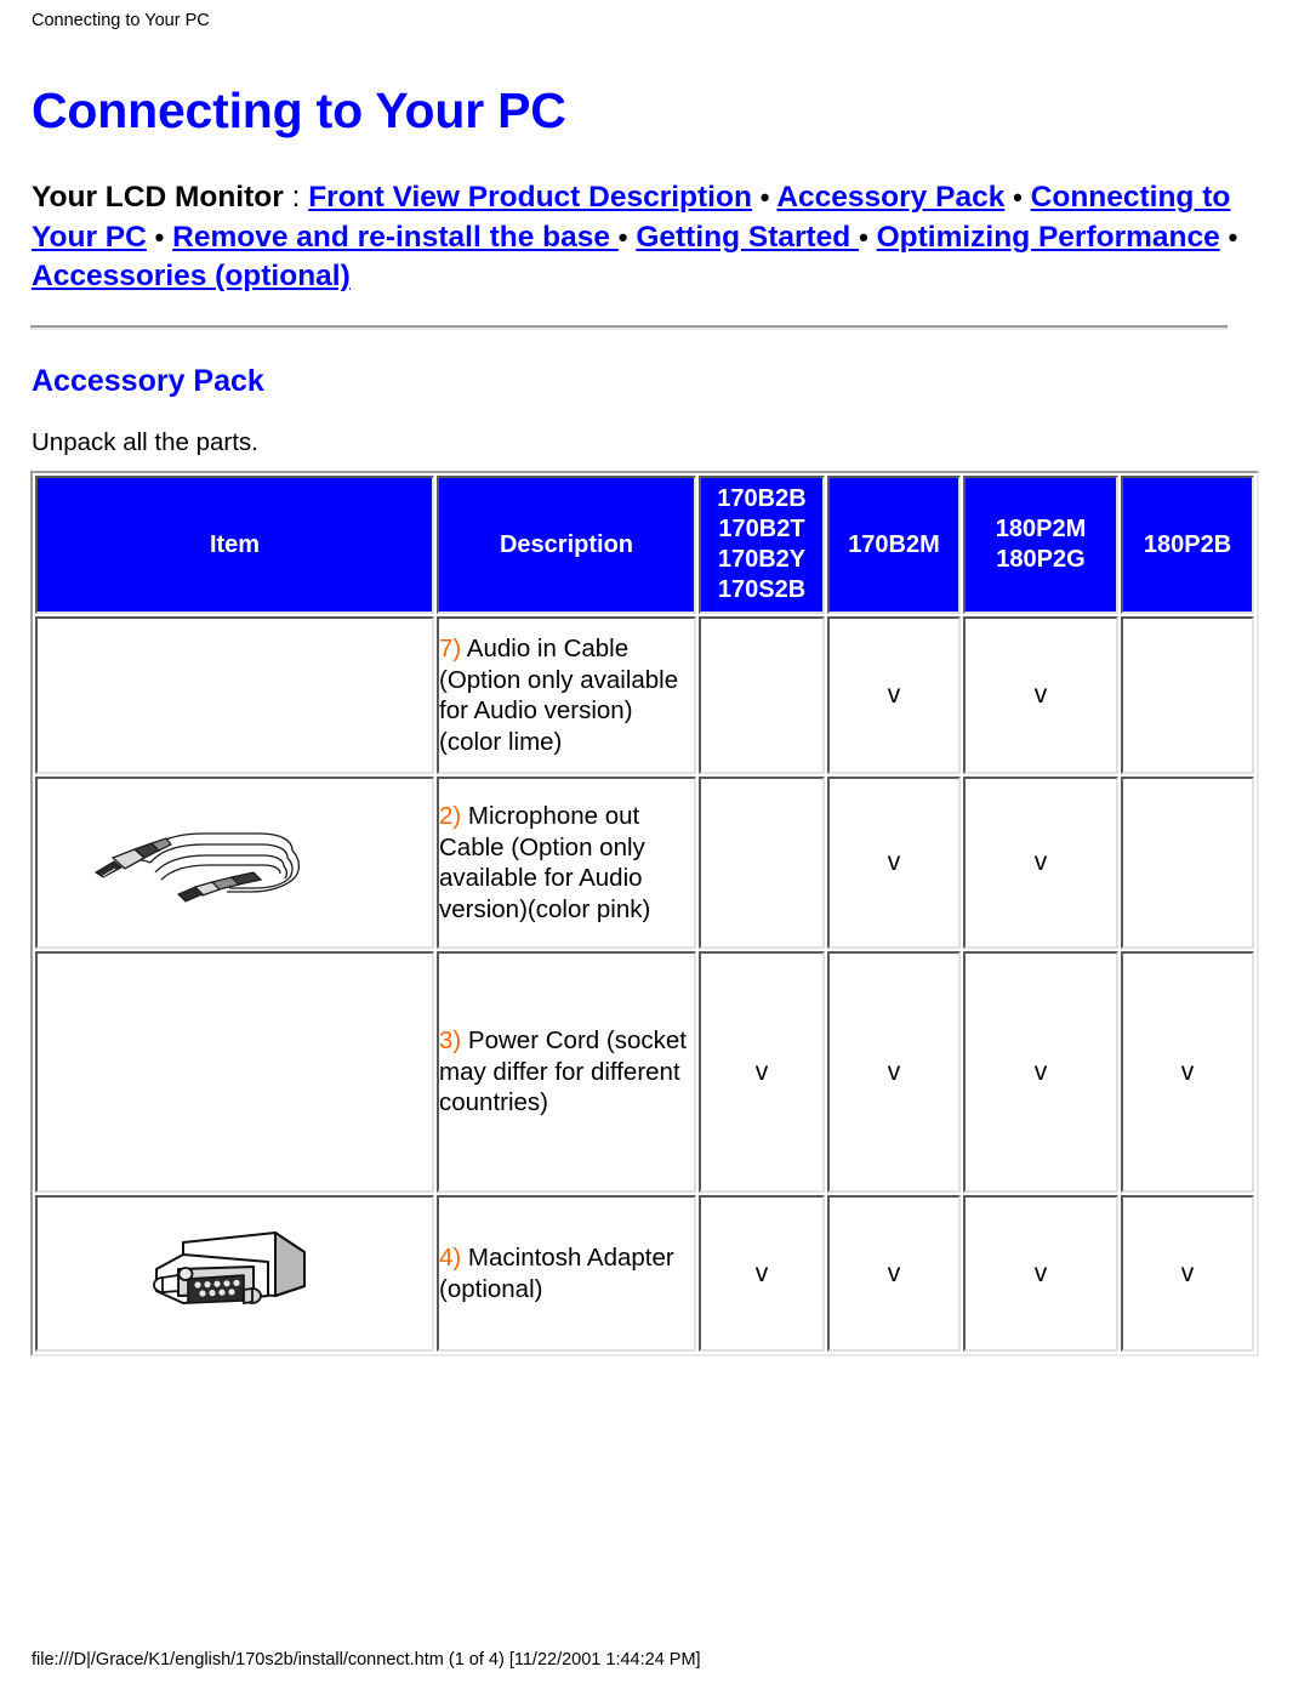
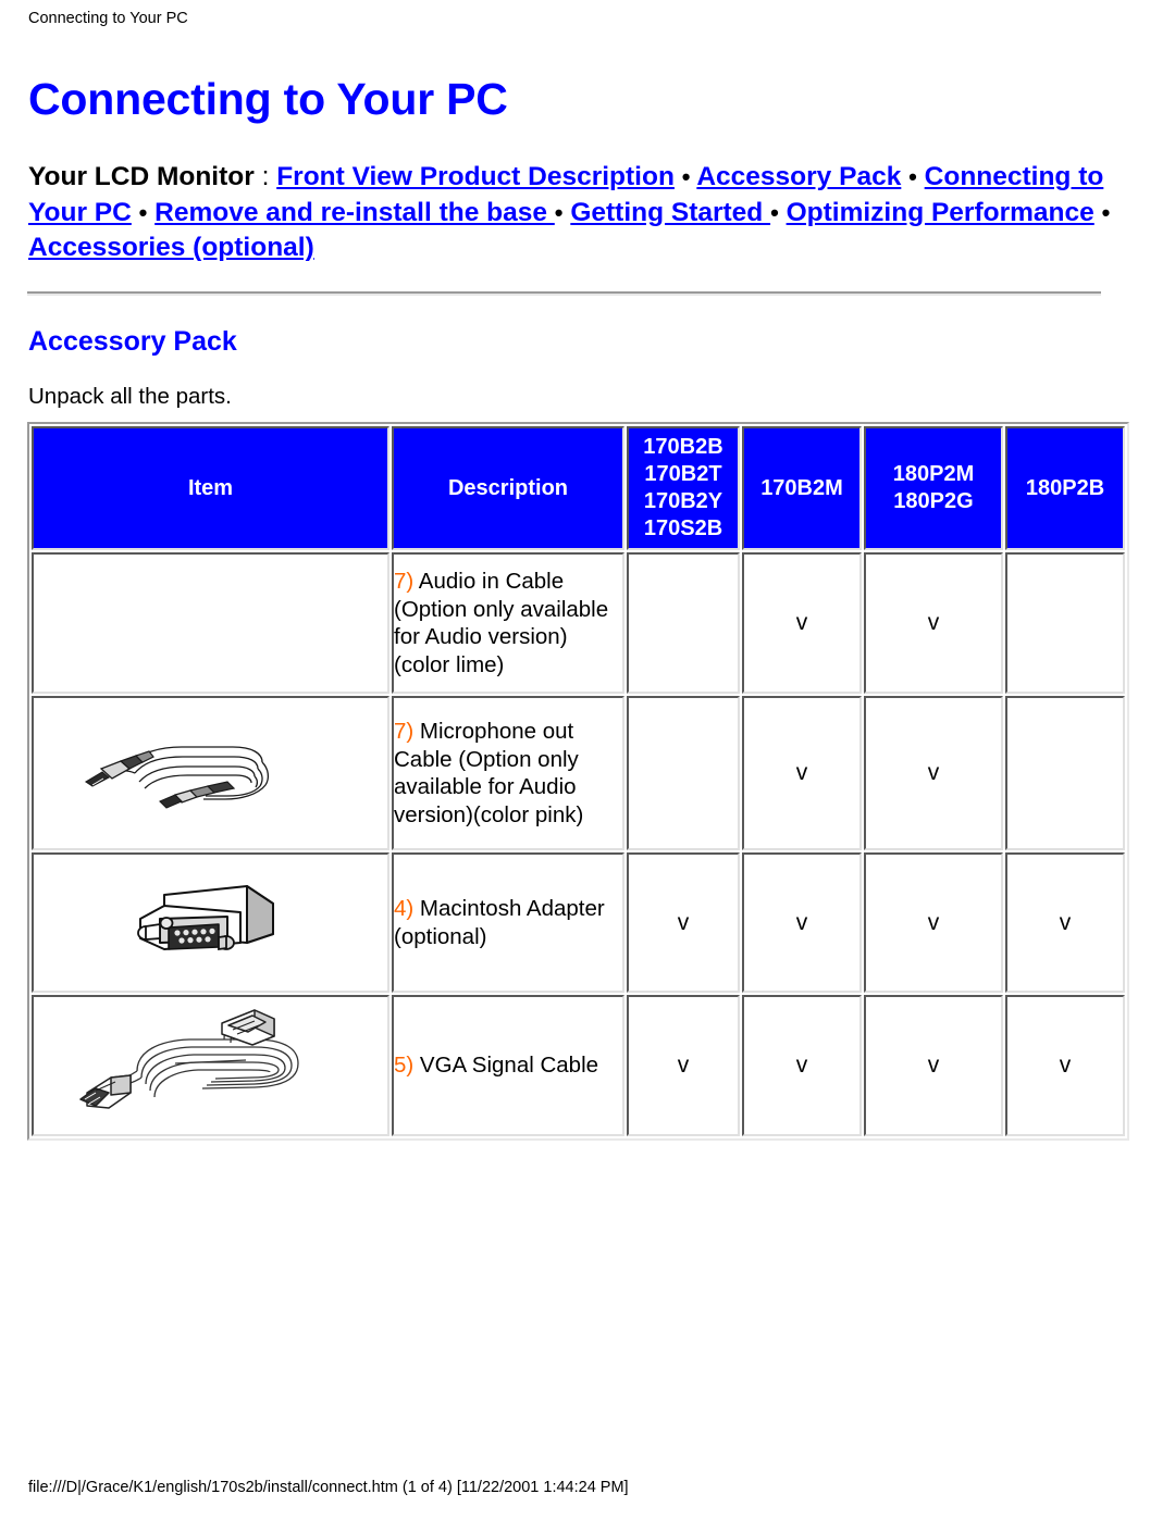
  Connecting to Your PC
  Connecting to Your PC
  Your LCD Monitor : Front View Product Description • Accessory Pack • Connecting to Your PC • Remove and re-install the base • Getting Started • Optimizing Performance • Accessories (optional)
  Accessory Pack
  Unpack all the parts.
  Item	Description	170B2B 170B2T 170B2Y 170S2B	170B2M	180P2M 180P2G	180P2B
  	7) Audio in Cable (Option only available for Audio version)(color lime)		v	v
- 	2) Microphone out Cable (Option only available for Audio version)(color pink)		v	v
+ 	7) Microphone out Cable (Option only available for Audio version)(color pink)		v	v
- 	3) Power Cord (socket may differ for different countries)	v	v	v	v
  	4) Macintosh Adapter (optional)	v	v	v	v
+ 	5) VGA Signal Cable	v	v	v	v
  file:///D|/Grace/K1/english/170s2b/install/connect.htm (1 of 4) [11/22/2001 1:44:24 PM]
